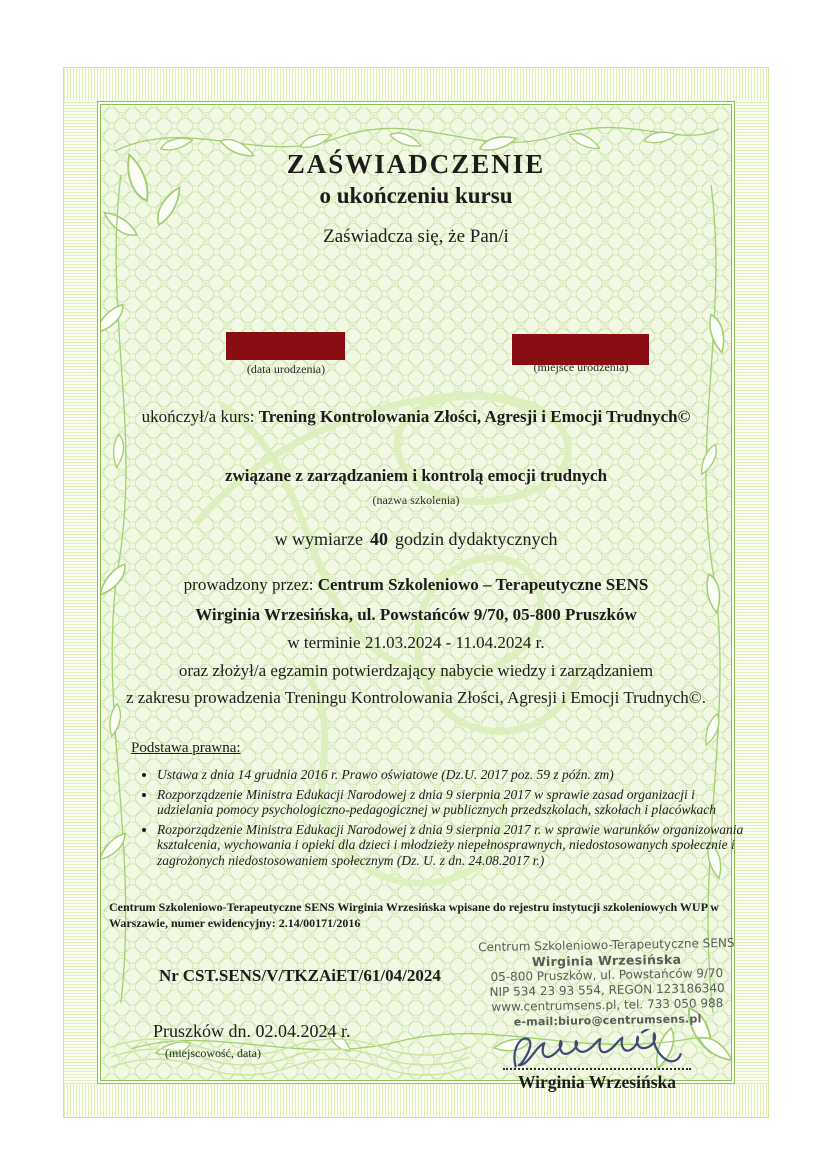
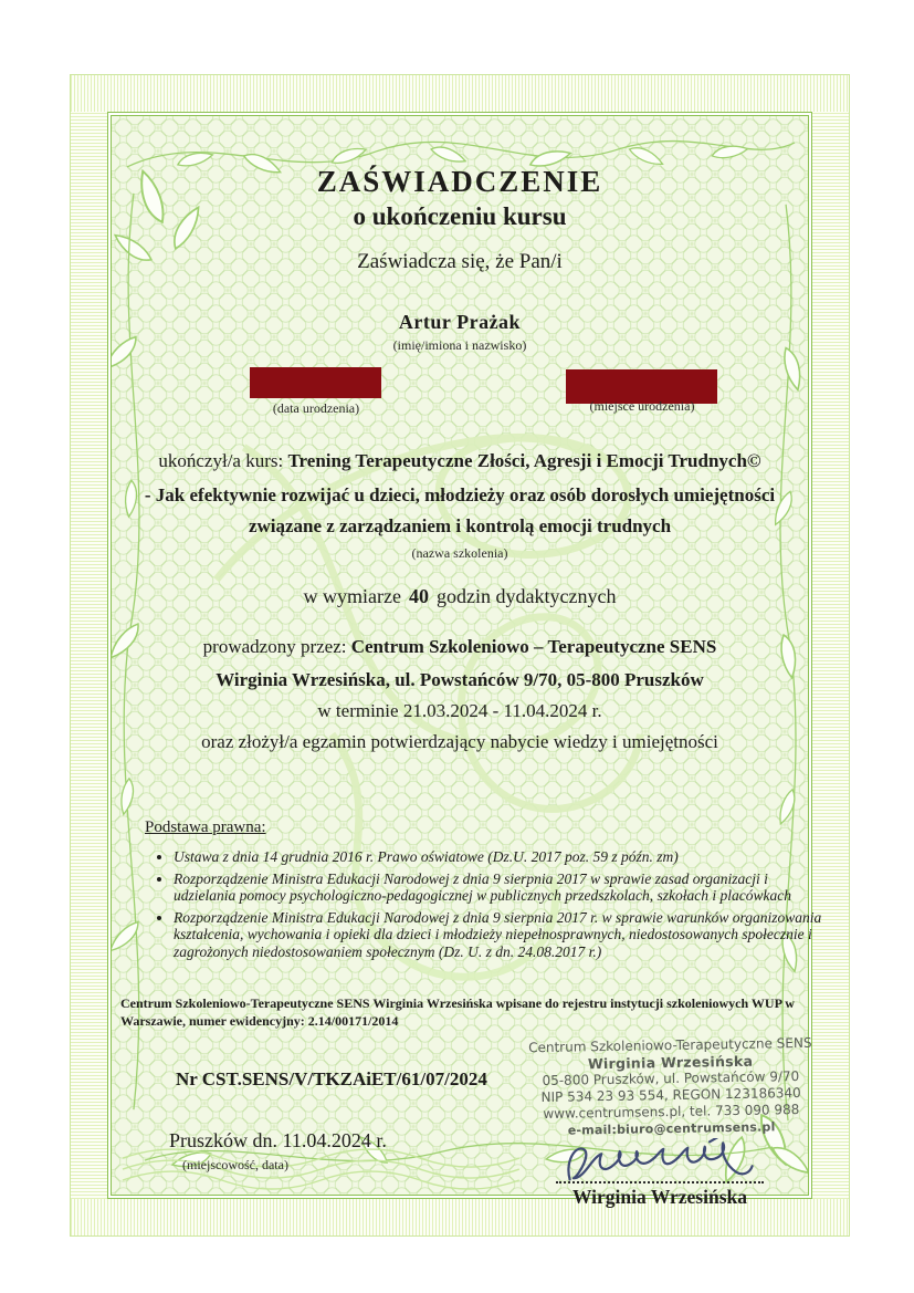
  ZAŚWIADCZENIE
  o ukończeniu kursu
  Zaświadcza się, że Pan/i
+ Artur Prażak
+ (imię/imiona i nazwisko)
  (data urodzenia)
  (miejsce urodzenia)
- ukończył/a kurs: Trening Kontrolowania Złości, Agresji i Emocji Trudnych©
+ ukończył/a kurs: Trening Terapeutyczne Złości, Agresji i Emocji Trudnych©
+ - Jak efektywnie rozwijać u dzieci, młodzieży oraz osób dorosłych umiejętności
  związane z zarządzaniem i kontrolą emocji trudnych
  (nazwa szkolenia)
  w wymiarze 40 godzin dydaktycznych
  prowadzony przez: Centrum Szkoleniowo – Terapeutyczne SENS
  Wirginia Wrzesińska, ul. Powstańców 9/70, 05-800 Pruszków
  w terminie 21.03.2024 - 11.04.2024 r.
- oraz złożył/a egzamin potwierdzający nabycie wiedzy i zarządzaniem
+ oraz złożył/a egzamin potwierdzający nabycie wiedzy i umiejętności
- z zakresu prowadzenia Treningu Kontrolowania Złości, Agresji i Emocji Trudnych©.
  Podstawa prawna:
  Ustawa z dnia 14 grudnia 2016 r. Prawo oświatowe (Dz.U. 2017 poz. 59 z późn. zm)
  Rozporządzenie Ministra Edukacji Narodowej z dnia 9 sierpnia 2017 w sprawie zasad organizacji i udzielania pomocy psychologiczno-pedagogicznej w publicznych przedszkolach, szkołach i placówkach
  Rozporządzenie Ministra Edukacji Narodowej z dnia 9 sierpnia 2017 r. w sprawie warunków organizowania kształcenia, wychowania i opieki dla dzieci i młodzieży niepełnosprawnych, niedostosowanych społecznie i zagrożonych niedostosowaniem społecznym (Dz. U. z dn. 24.08.2017 r.)
- Centrum Szkoleniowo-Terapeutyczne SENS Wirginia Wrzesińska wpisane do rejestru instytucji szkoleniowych WUP w Warszawie, numer ewidencyjny: 2.14/00171/2016
+ Centrum Szkoleniowo-Terapeutyczne SENS Wirginia Wrzesińska wpisane do rejestru instytucji szkoleniowych WUP w Warszawie, numer ewidencyjny: 2.14/00171/2014
  Centrum Szkoleniowo-Terapeutyczne SENS
  Wirginia Wrzesińska
  05-800 Pruszków, ul. Powstańców 9/70
  NIP 534 23 93 554, REGON 123186340
- www.centrumsens.pl, tel. 733 050 988
+ www.centrumsens.pl, tel. 733 090 988
  e-mail:biuro@centrumsens.pl
- Nr CST.SENS/V/TKZAiET/61/04/2024
+ Nr CST.SENS/V/TKZAiET/61/07/2024
- Pruszków dn. 02.04.2024 r.
+ Pruszków dn. 11.04.2024 r.
  (miejscowość, data)
  Wirginia Wrzesińska
